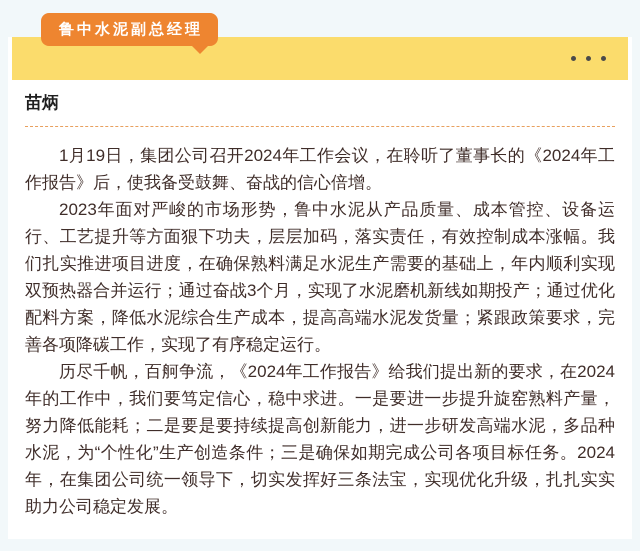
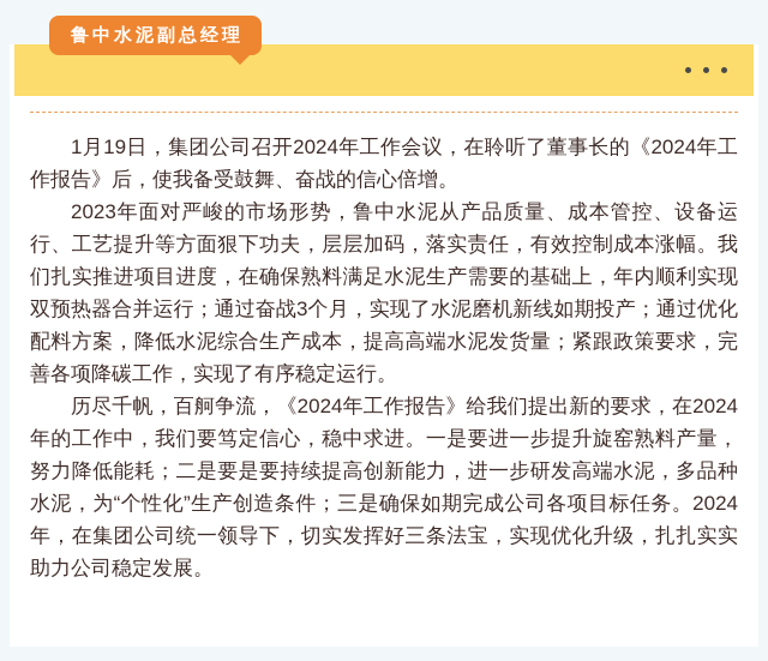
- 苗炳
  1月19日，集团公司召开2024年工作会议，在聆听了董事长的《2024年工作报告》后，使我备受鼓舞、奋战的信心倍增。
  2023年面对严峻的市场形势，鲁中水泥从产品质量、成本管控、设备运行、工艺提升等方面狠下功夫，层层加码，落实责任，有效控制成本涨幅。我们扎实推进项目进度，在确保熟料满足水泥生产需要的基础上，年内顺利实现双预热器合并运行；通过奋战3个月，实现了水泥磨机新线如期投产；通过优化配料方案，降低水泥综合生产成本，提高高端水泥发货量；紧跟政策要求，完善各项降碳工作，实现了有序稳定运行。
  历尽千帆，百舸争流，《2024年工作报告》给我们提出新的要求，在2024年的工作中，我们要笃定信心，稳中求进。一是要进一步提升旋窑熟料产量，努力降低能耗；二是要是要持续提高创新能力，进一步研发高端水泥，多品种水泥，为“个性化”生产创造条件；三是确保如期完成公司各项目标任务。2024年，在集团公司统一领导下，切实发挥好三条法宝，实现优化升级，扎扎实实助力公司稳定发展。
  鲁中水泥副总经理
